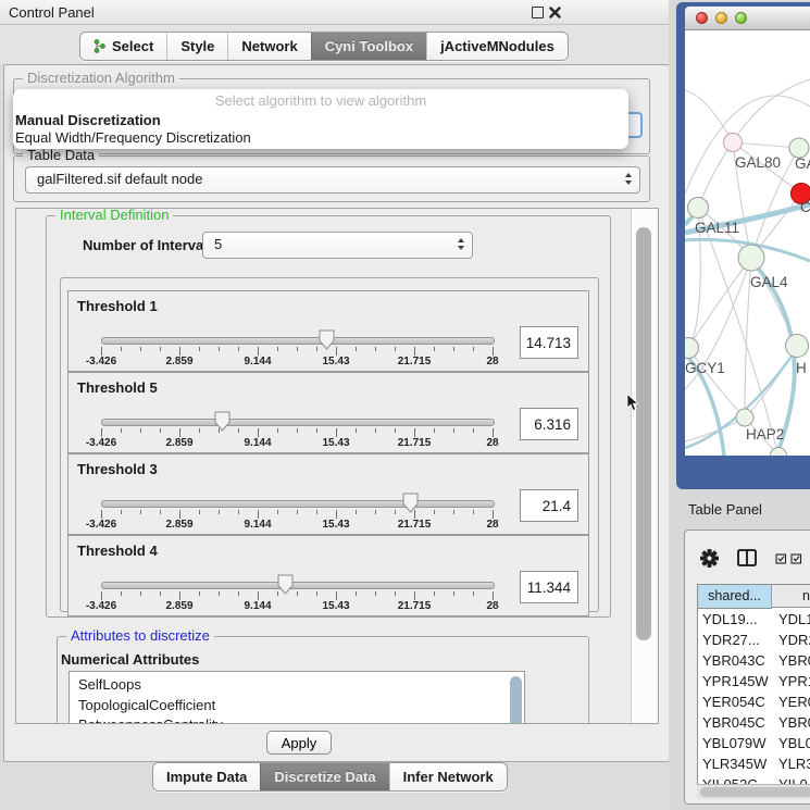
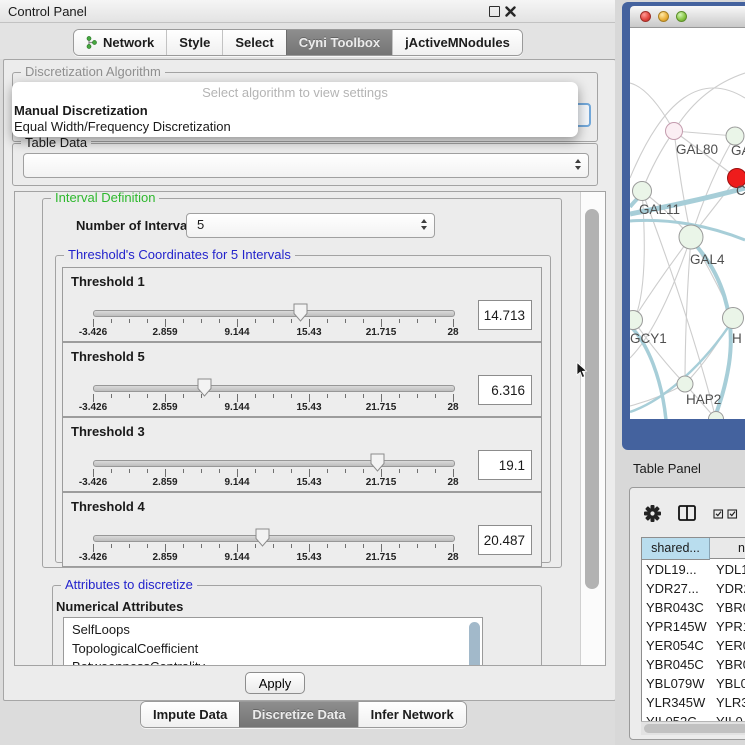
  Control Panel
- Select
+ Network
  Style
- Network
+ Select
  Cyni Toolbox
  jActiveMNodules
  Discretization Algorithm
  Table Data
- galFiltered.sif default node
  Interval Definition
  Number of Interva
  5
+ Threshold's Coordinates for 5 Intervals
  Threshold 1
  -3.426
  2.859
  9.144
  15.43
  21.715
  28
  14.713
  Threshold 5
  -3.426
  2.859
  9.144
  15.43
  21.715
  28
  6.316
  Threshold 3
  -3.426
  2.859
  9.144
  15.43
  21.715
  28
- 21.4
+ 19.1
  Threshold 4
  -3.426
  2.859
  9.144
  15.43
  21.715
  28
- 11.344
+ 20.487
  Attributes to discretize
  Numerical Attributes
  SelfLoops
  TopologicalCoefficient
  Apply
  Impute Data
  Discretize Data
  Infer Network
- Select algorithm to view algorithm
+ Select algorithm to view settings
  Manual Discretization
  Equal Width/Frequency Discretization
  GAL80
  C
  GAL11
  GAL4
  GCY1
  H
  HAP2
  Table Panel
  shared...
  YDL19...
  YDL
  YDR27...
  YDR
  YBR043C
  YBR
  YPR145W
  YPR
  YER054C
  YER
  YBR045C
  YBR
  YBL079W
  YBL0
  YLR345W
  YLR
